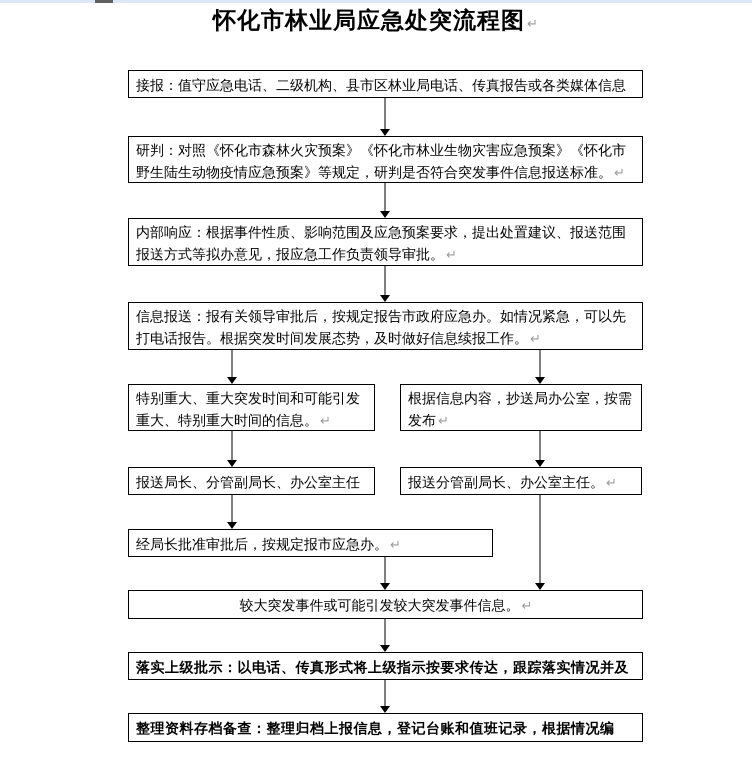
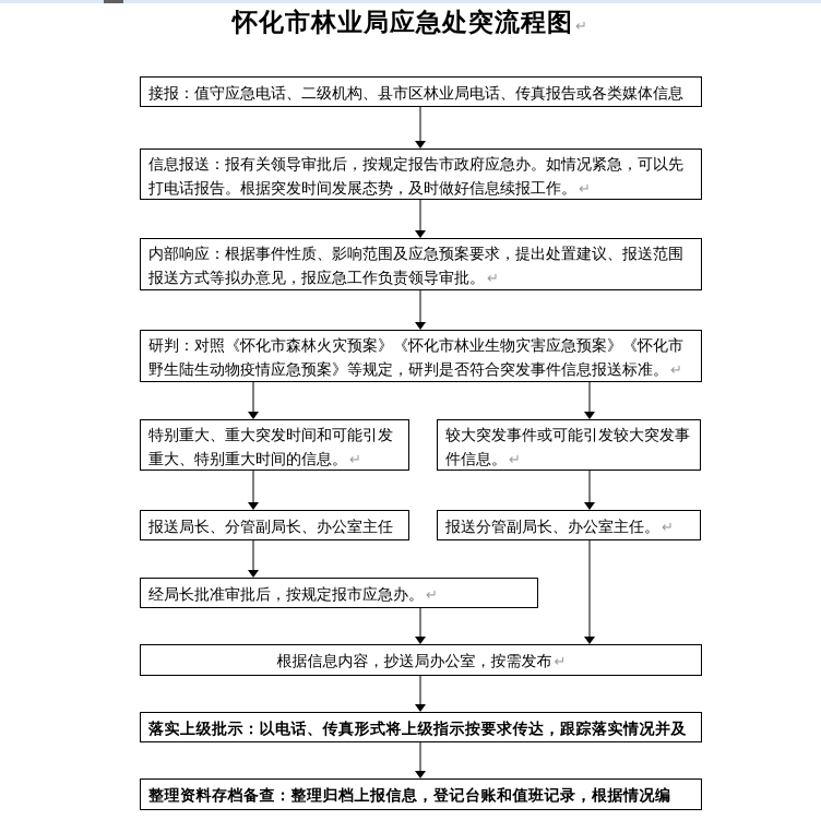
  怀化市林业局应急处突流程图 ↵
  接报：值守应急电话、二级机构、县市区林业局电话、传真报告或各类媒体信息
- 研判：对照《怀化市森林火灾预案》《怀化市林业生物灾害应急预案》《怀化市野生陆生动物疫情应急预案》等规定，研判是否符合突发事件信息报送标准。 ↵
+ 信息报送：报有关领导审批后，按规定报告市政府应急办。如情况紧急，可以先打电话报告。根据突发时间发展态势，及时做好信息续报工作。 ↵
  内部响应：根据事件性质、影响范围及应急预案要求，提出处置建议、报送范围报送方式等拟办意见，报应急工作负责领导审批。 ↵
- 信息报送：报有关领导审批后，按规定报告市政府应急办。如情况紧急，可以先打电话报告。根据突发时间发展态势，及时做好信息续报工作。 ↵
+ 研判：对照《怀化市森林火灾预案》《怀化市林业生物灾害应急预案》《怀化市野生陆生动物疫情应急预案》等规定，研判是否符合突发事件信息报送标准。 ↵
  特别重大、重大突发时间和可能引发重大、特别重大时间的信息。 ↵
- 根据信息内容，抄送局办公室，按需发布 ↵
+ 较大突发事件或可能引发较大突发事件信息。 ↵
  报送局长、分管副局长、办公室主任
  报送分管副局长、办公室主任。 ↵
  经局长批准审批后，按规定报市应急办。 ↵
- 较大突发事件或可能引发较大突发事件信息。 ↵
+ 根据信息内容，抄送局办公室，按需发布 ↵
  落实上级批示：以电话、传真形式将上级指示按要求传达，跟踪落实情况并及
  整理资料存档备查：整理归档上报信息，登记台账和值班记录，根据情况编
